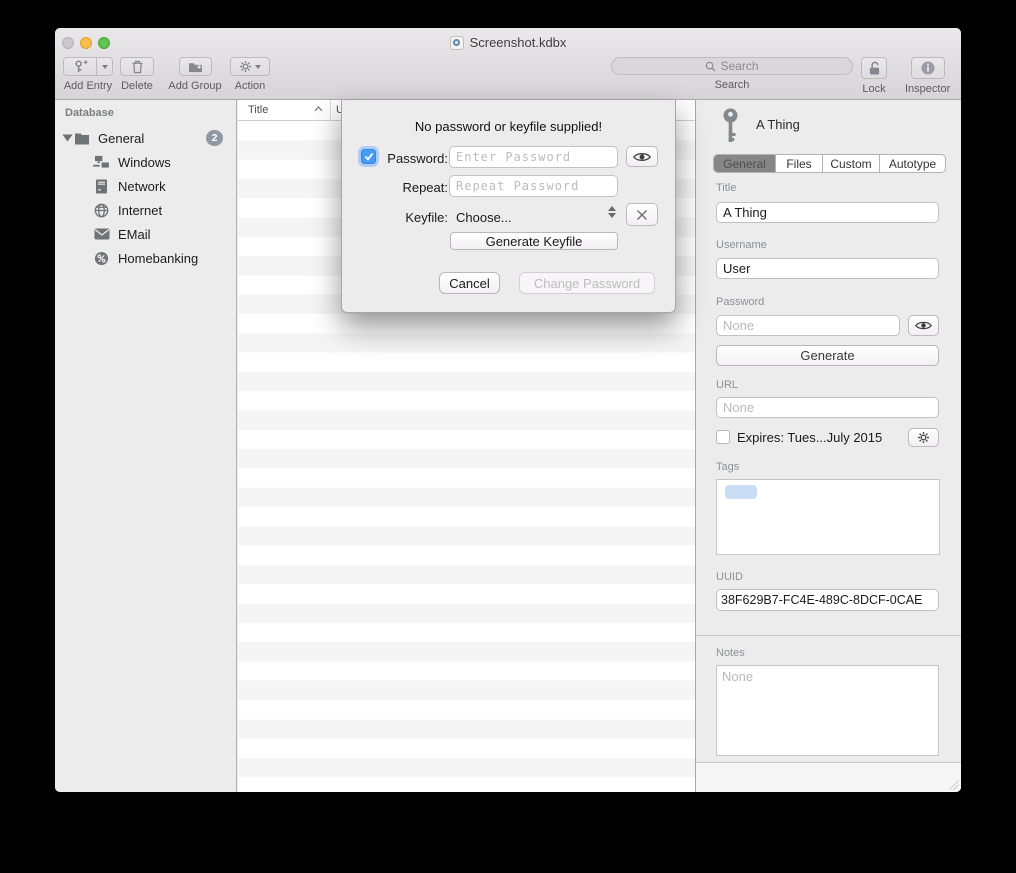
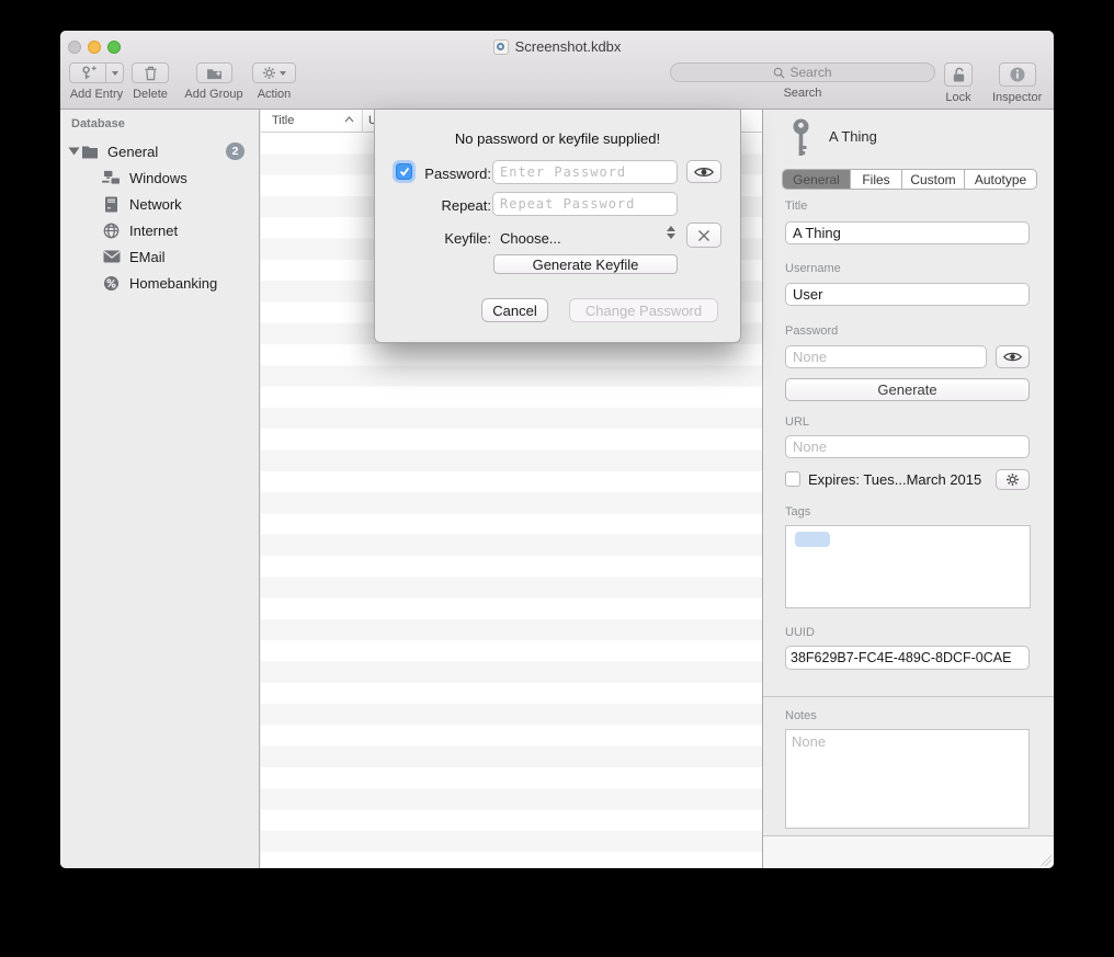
  Screenshot.kdbx
  Add Entry
  Delete
  Add Group
  Action
  Search
  Search
  Lock
  Inspector
  Database
  General
  2
  Windows
  Network
  Internet
  EMail
  Homebanking
  Title
  U
  A Thing
  General
  Files
  Custom
  Autotype
  Title
  A Thing
  Username
  User
  Password
  None
  Generate
  URL
  None
- Expires: Tues...July 2015
+ Expires: Tues...March 2015
  Tags
  UUID
  38F629B7-FC4E-489C-8DCF-0CAE
  Notes
  None
  No password or keyfile supplied!
  Password:
  Enter Password
  Repeat:
  Repeat Password
  Keyfile:
  Choose...
  Generate Keyfile
  Cancel
  Change Password
